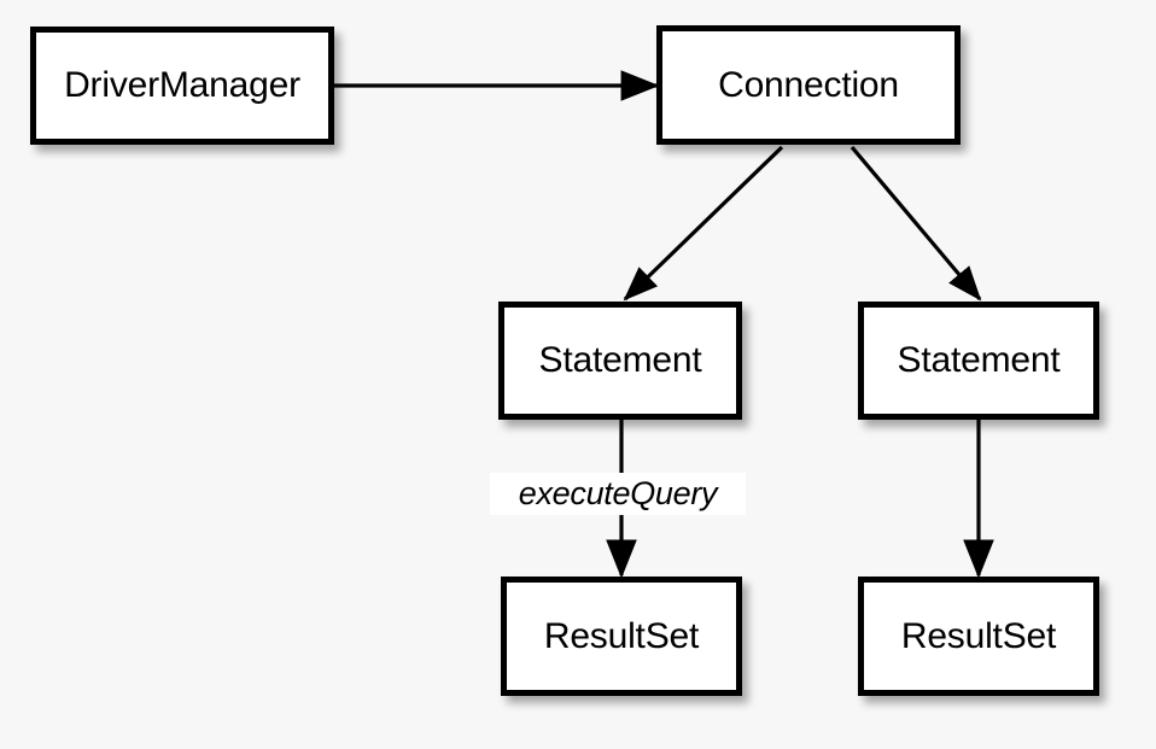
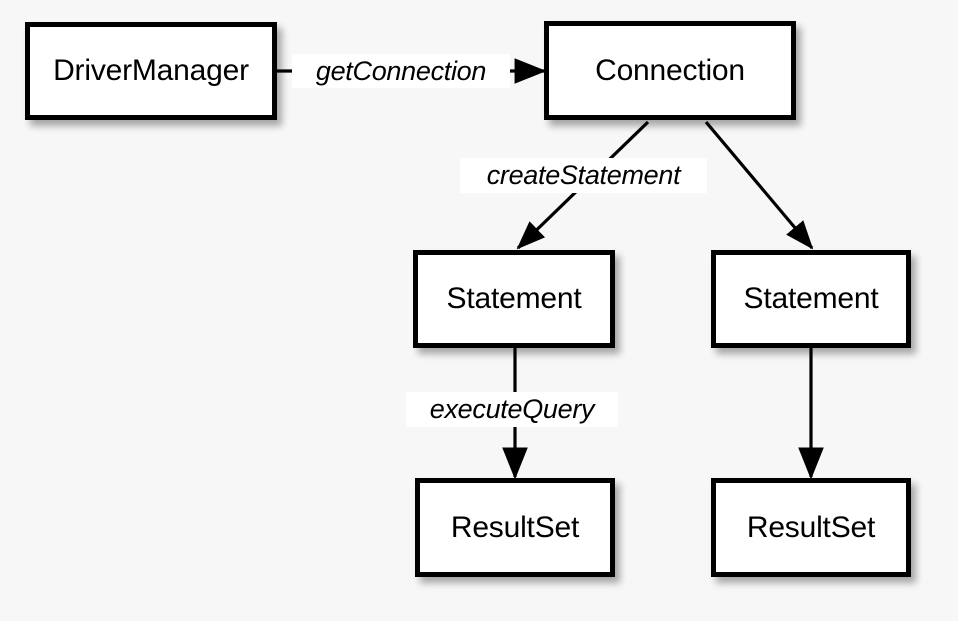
  DriverManager
  Connection
  Statement
  Statement
  ResultSet
  ResultSet
+ getConnection
+ createStatement
  executeQuery
